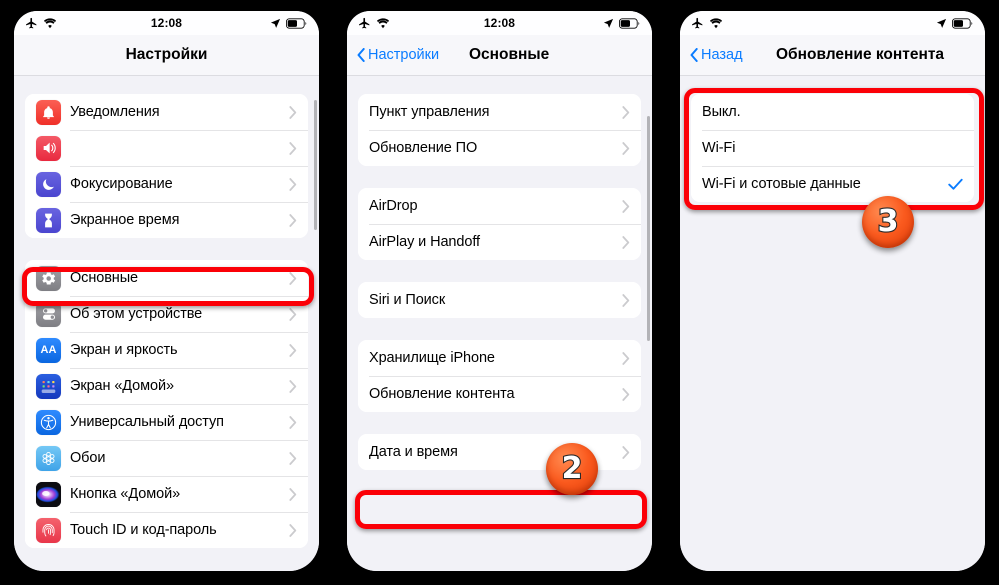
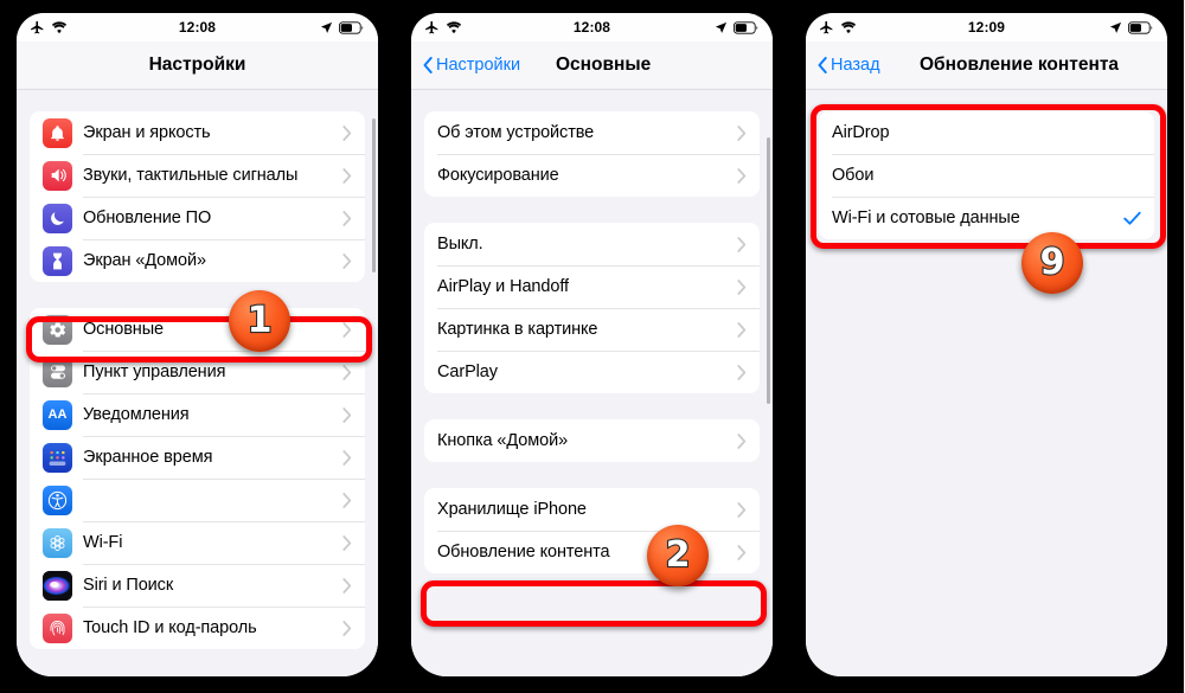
  12:08
  Настройки
- Уведомления
+ Экран и яркость
+ Звуки, тактильные сигналы
- Фокусирование
+ Обновление ПО
- Экранное время
+ Экран «Домой»
  Основные
- Об этом устройстве
+ Пункт управления
  AA
- Экран и яркость
+ Уведомления
- Экран «Домой»
+ Экранное время
- Универсальный доступ
- Обои
+ Wi-Fi
- Кнопка «Домой»
+ Siri и Поиск
  Touch ID и код-пароль
+ 1
  12:08
  Настройки
  Основные
- Пункт управления
+ Об этом устройстве
- Обновление ПО
+ Фокусирование
- AirDrop
+ Выкл.
  AirPlay и Handoff
+ Картинка в картинке
+ CarPlay
- Siri и Поиск
+ Кнопка «Домой»
  Хранилище iPhone
  Обновление контента
- Дата и время
  2
+ 12:09
  Назад
  Обновление контента
- Выкл.
+ AirDrop
- Wi-Fi
+ Обои
  Wi-Fi и сотовые данные
- 3
+ 9
